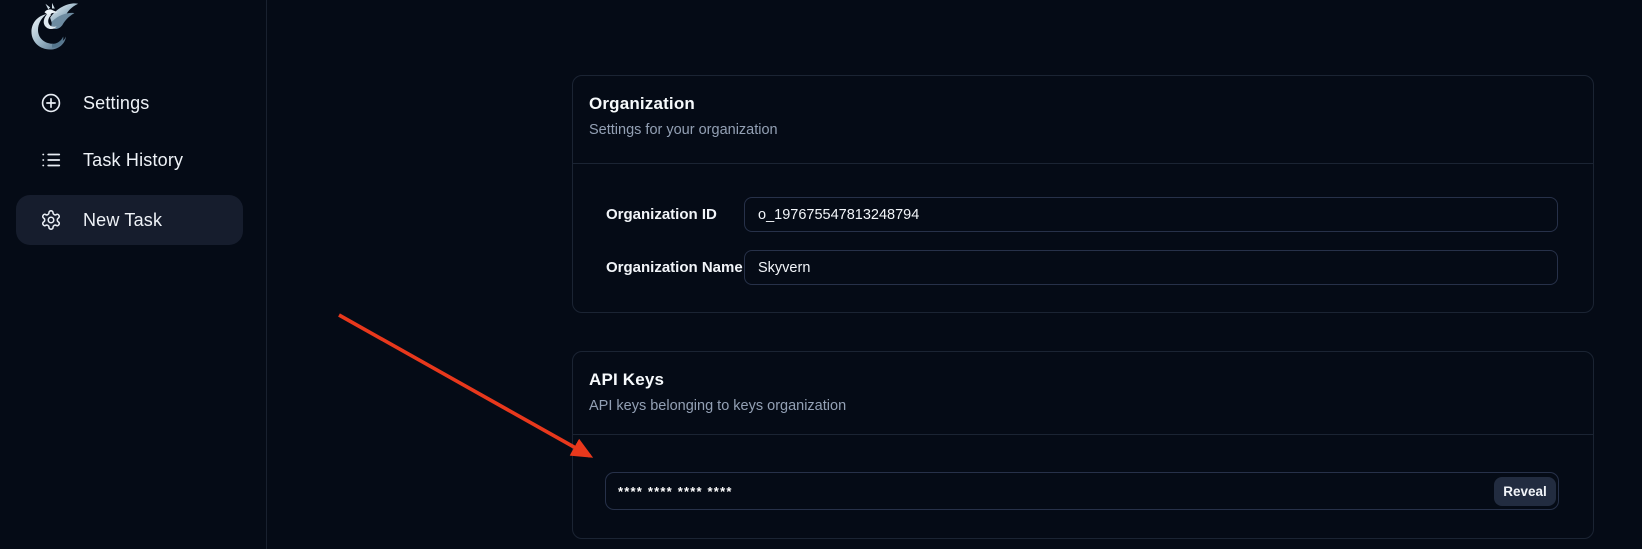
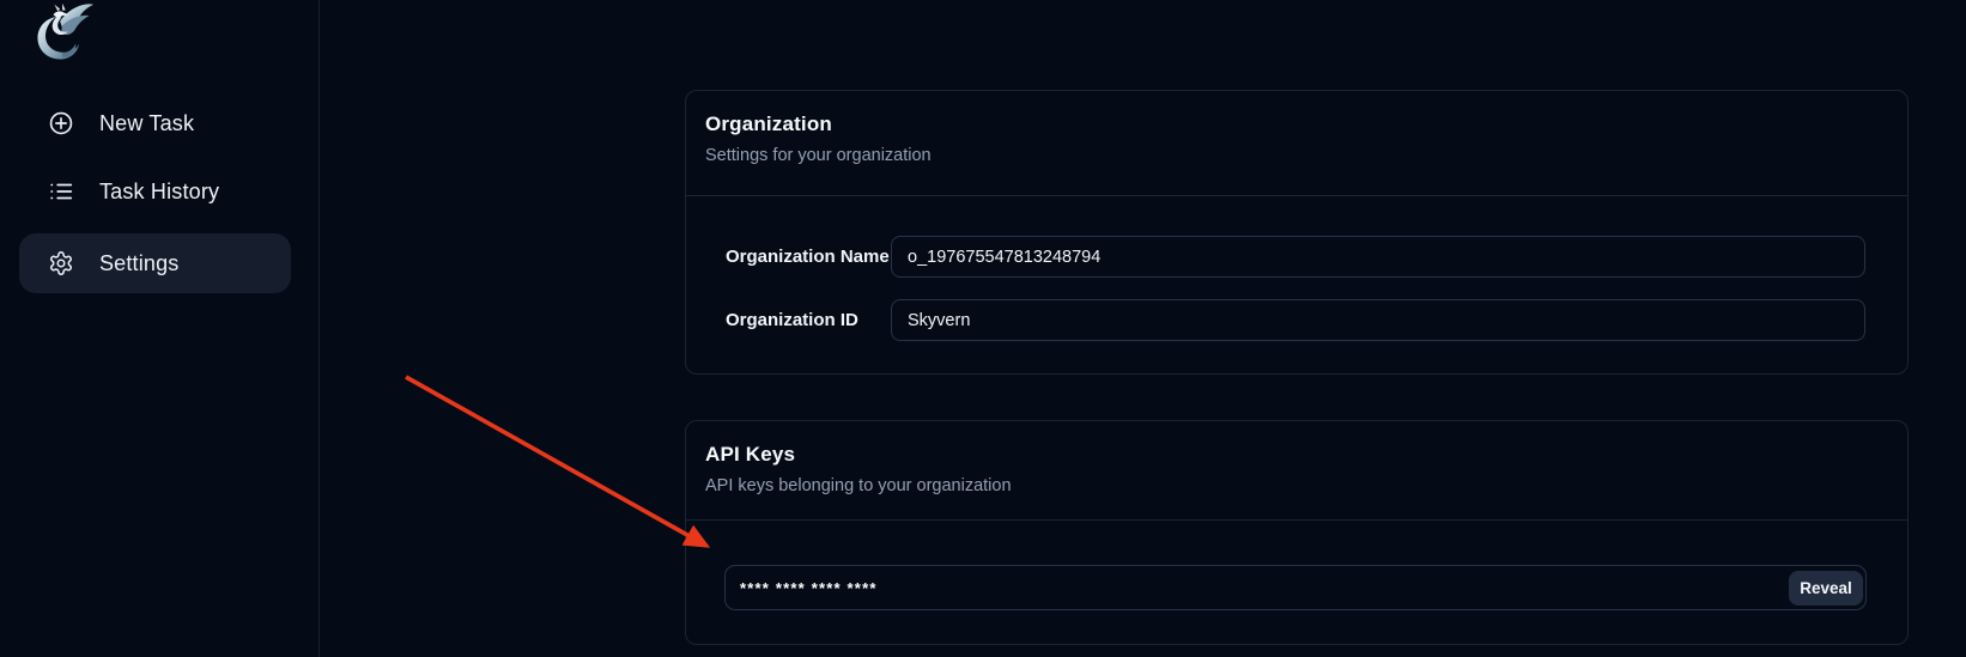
- Settings
+ New Task
  Task History
- New Task
+ Settings
  Organization
  Settings for your organization
- Organization ID
+ Organization Name
  o_197675547813248794
- Organization Name
+ Organization ID
  Skyvern
  API Keys
- API keys belonging to keys organization
+ API keys belonging to your organization
  **** **** **** ****
  Reveal
